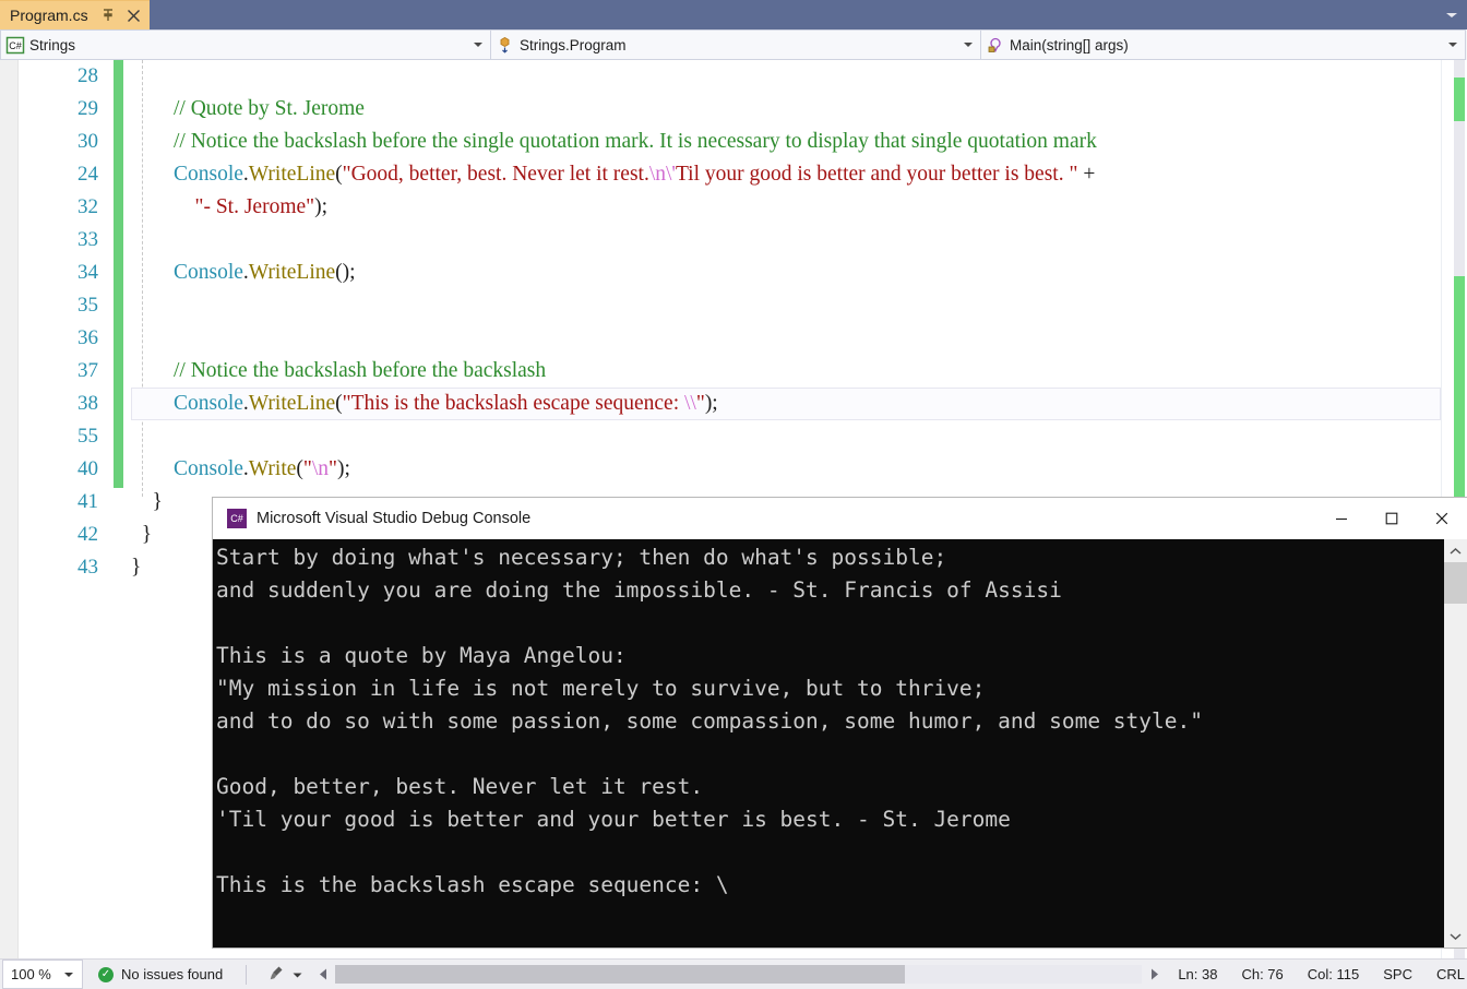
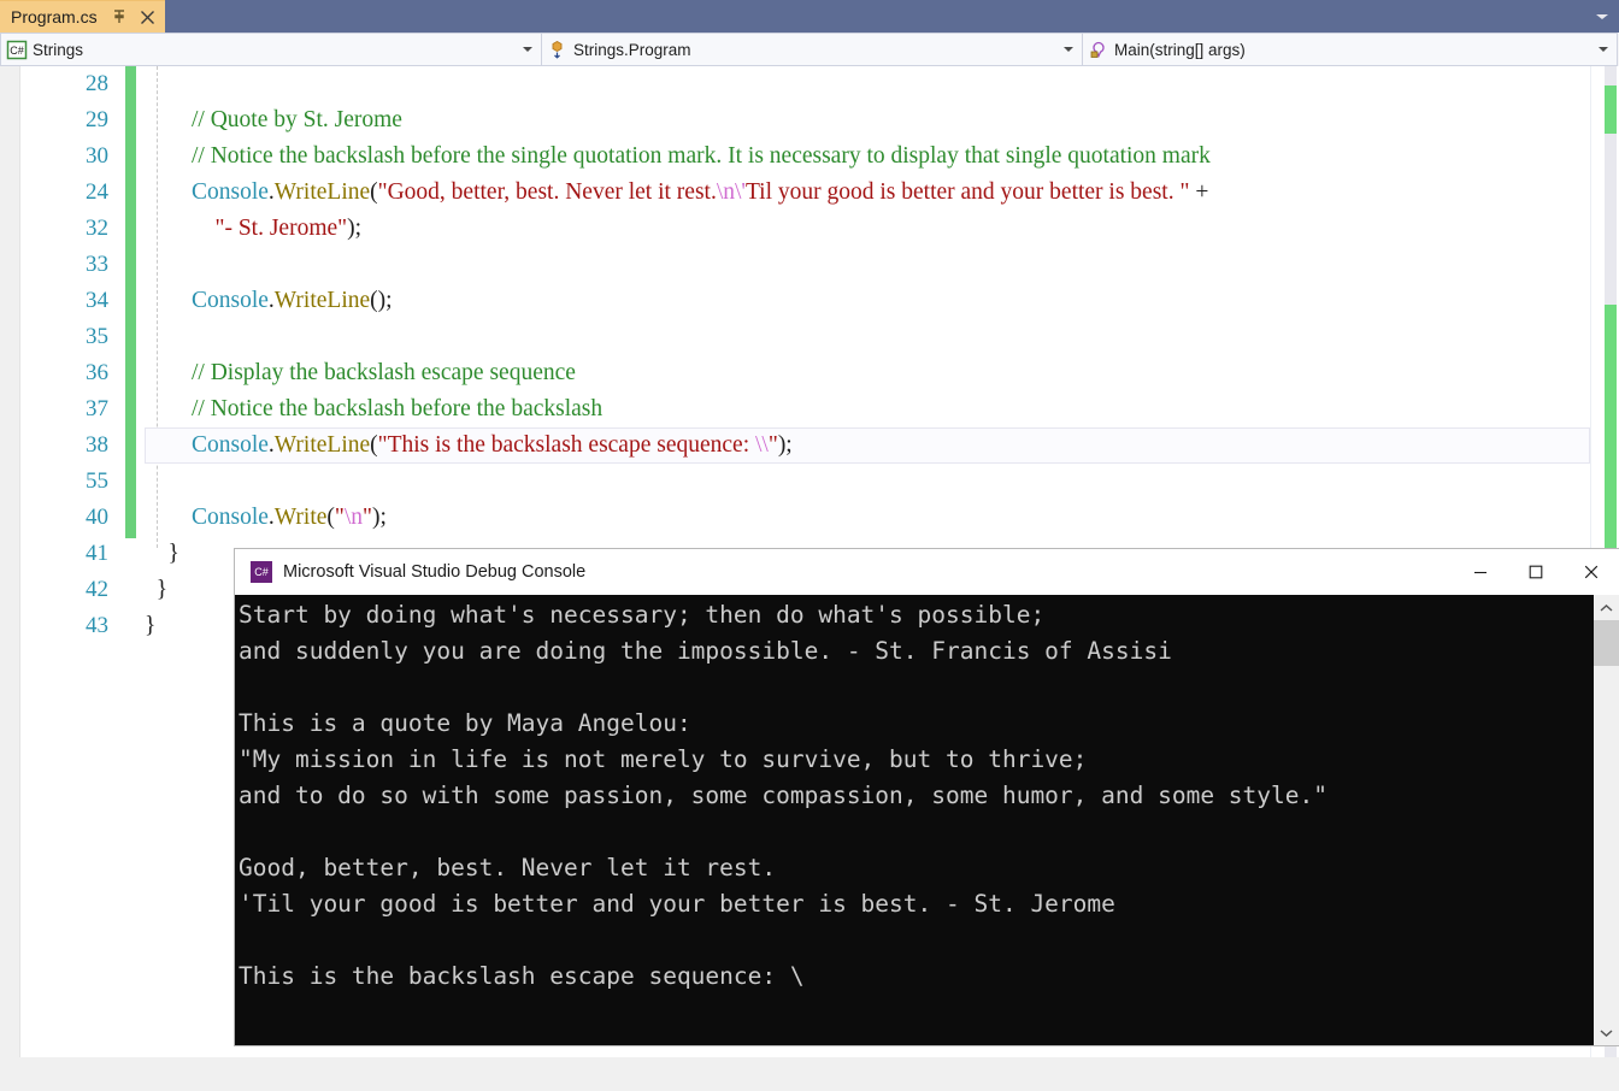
  Program.cs
  C#
  Strings
  Strings.Program
  Main(string[] args)
  28
  29
  30
  24
  32
  33
  34
  35
  36
  37
  38
  55
  40
  41
  42
  43
  // Quote by St. Jerome
  // Notice the backslash before the single quotation mark. It is necessary to display that single quotation mark
  Console.WriteLine("Good, better, best. Never let it rest.\n\'Til your good is better and your better is best. " +
  "- St. Jerome");
  Console.WriteLine();
+ // Display the backslash escape sequence
  // Notice the backslash before the backslash
  Console.WriteLine("This is the backslash escape sequence: \\");
  Console.Write("\n");
  }
  }
  }
  C#
  Microsoft Visual Studio Debug Console
  Start by doing what's necessary; then do what's possible;
  and suddenly you are doing the impossible. - St. Francis of Assisi
  This is a quote by Maya Angelou:
  "My mission in life is not merely to survive, but to thrive;
  and to do so with some passion, some compassion, some humor, and some style."
  Good, better, best. Never let it rest.
  'Til your good is better and your better is best. - St. Jerome
  This is the backslash escape sequence: \
- 100 %
- ✓
- No issues found
- Ln: 38
- Ch: 76
- Col: 115
- SPC
- CRL
